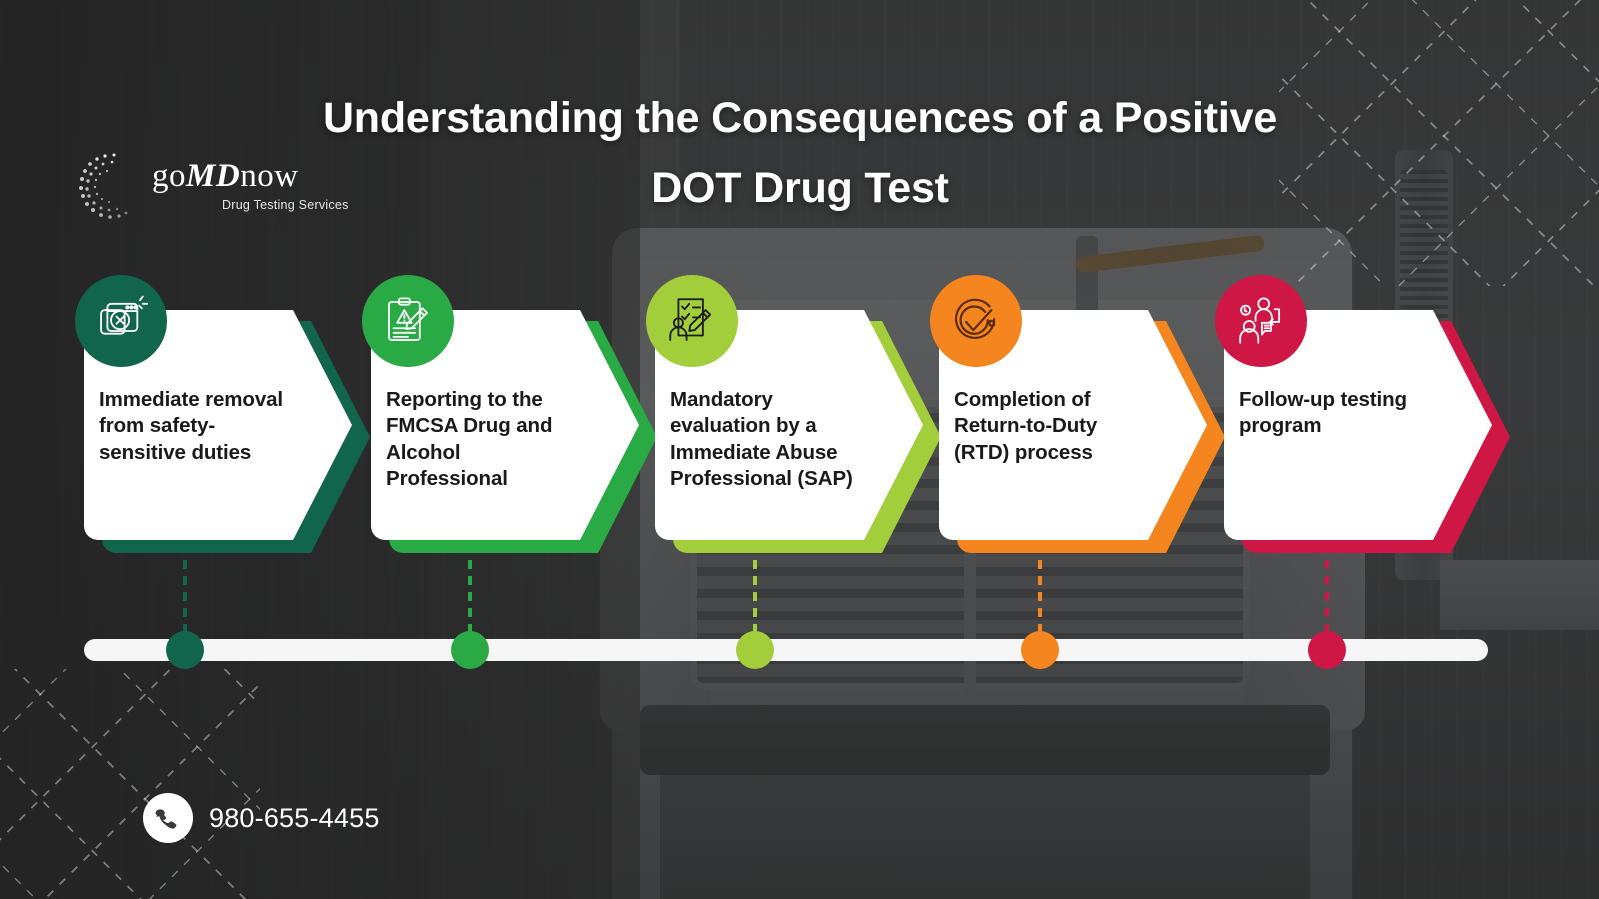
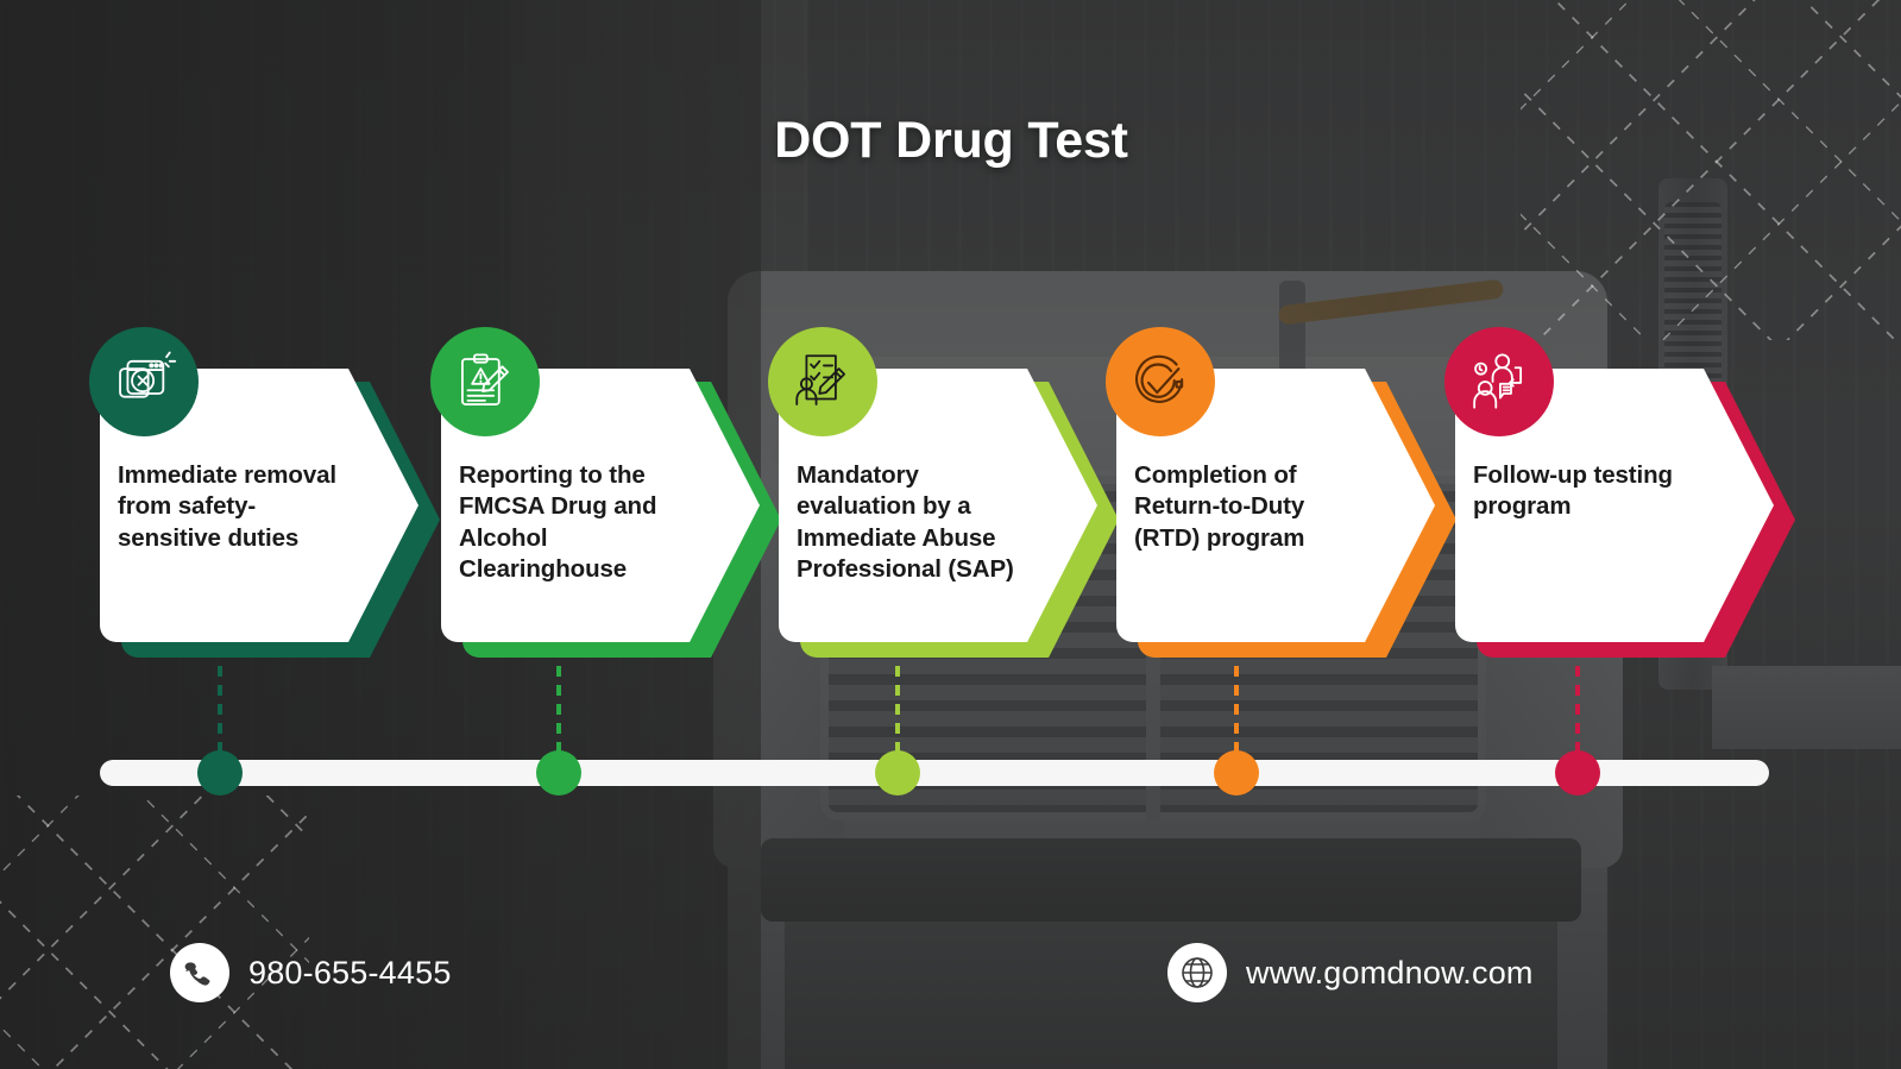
- goMDnow
- Drug Testing Services
- Understanding the Consequences of a Positive
  DOT Drug Test
  Immediate removal from safety-sensitive duties
- Reporting to the FMCSA Drug and Alcohol Professional
+ Reporting to the FMCSA Drug and Alcohol Clearinghouse
  Mandatory evaluation by a Immediate Abuse Professional (SAP)
- Completion of Return-to-Duty (RTD) process
+ Completion of Return-to-Duty (RTD) program
  Follow-up testing program
  980-655-4455
+ www.gomdnow.com
